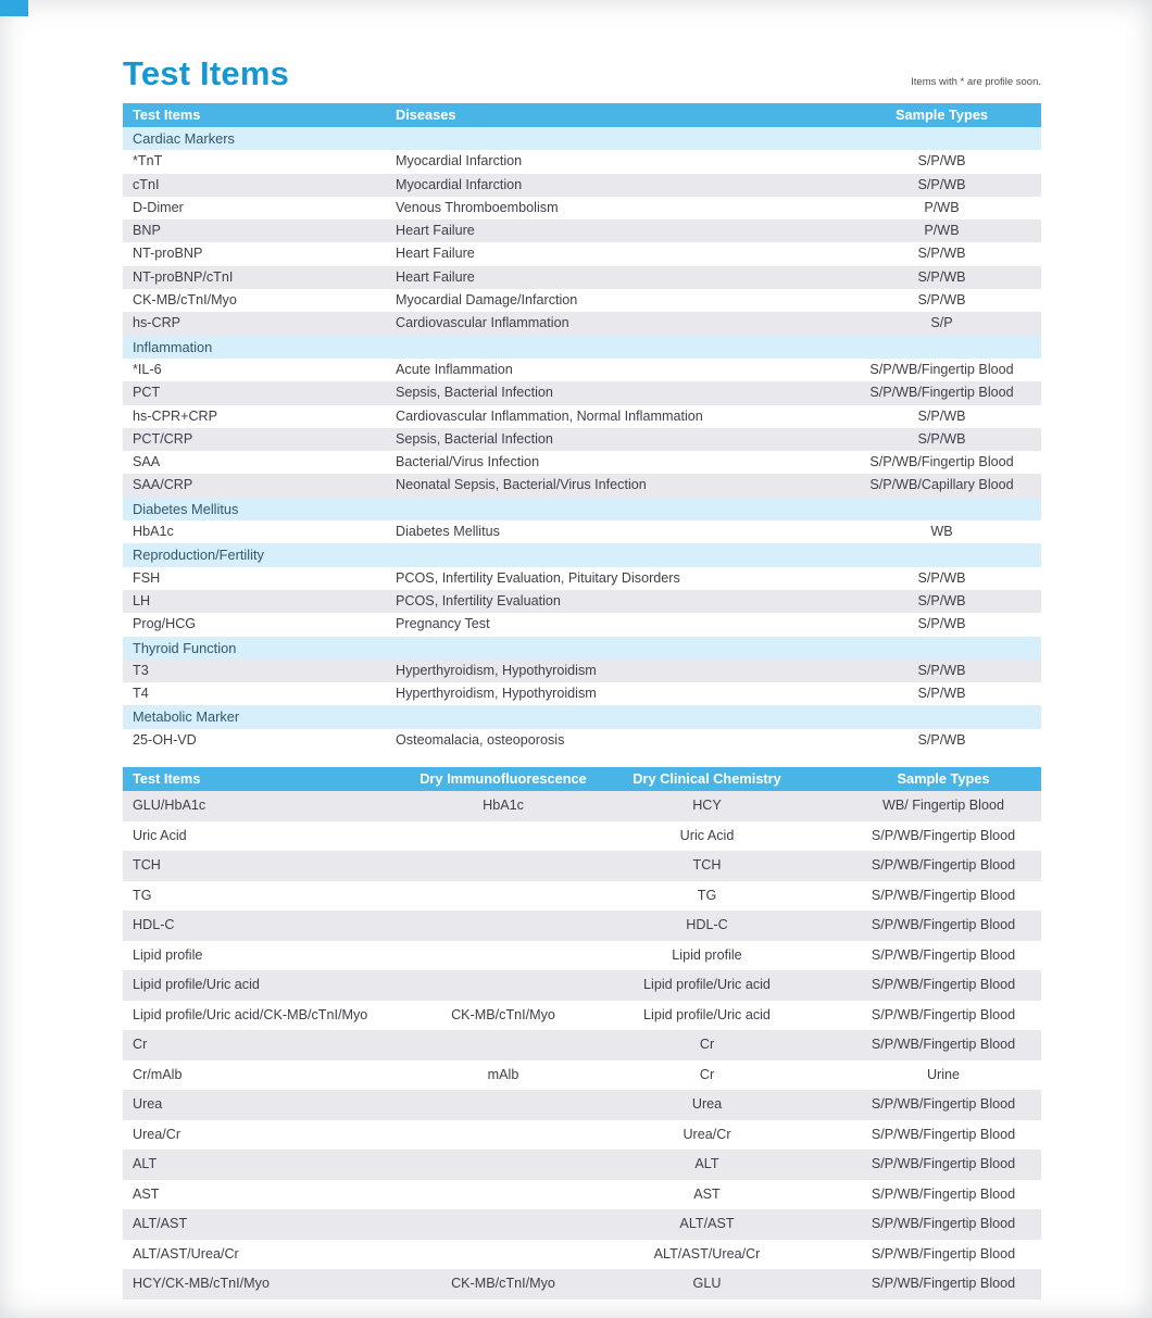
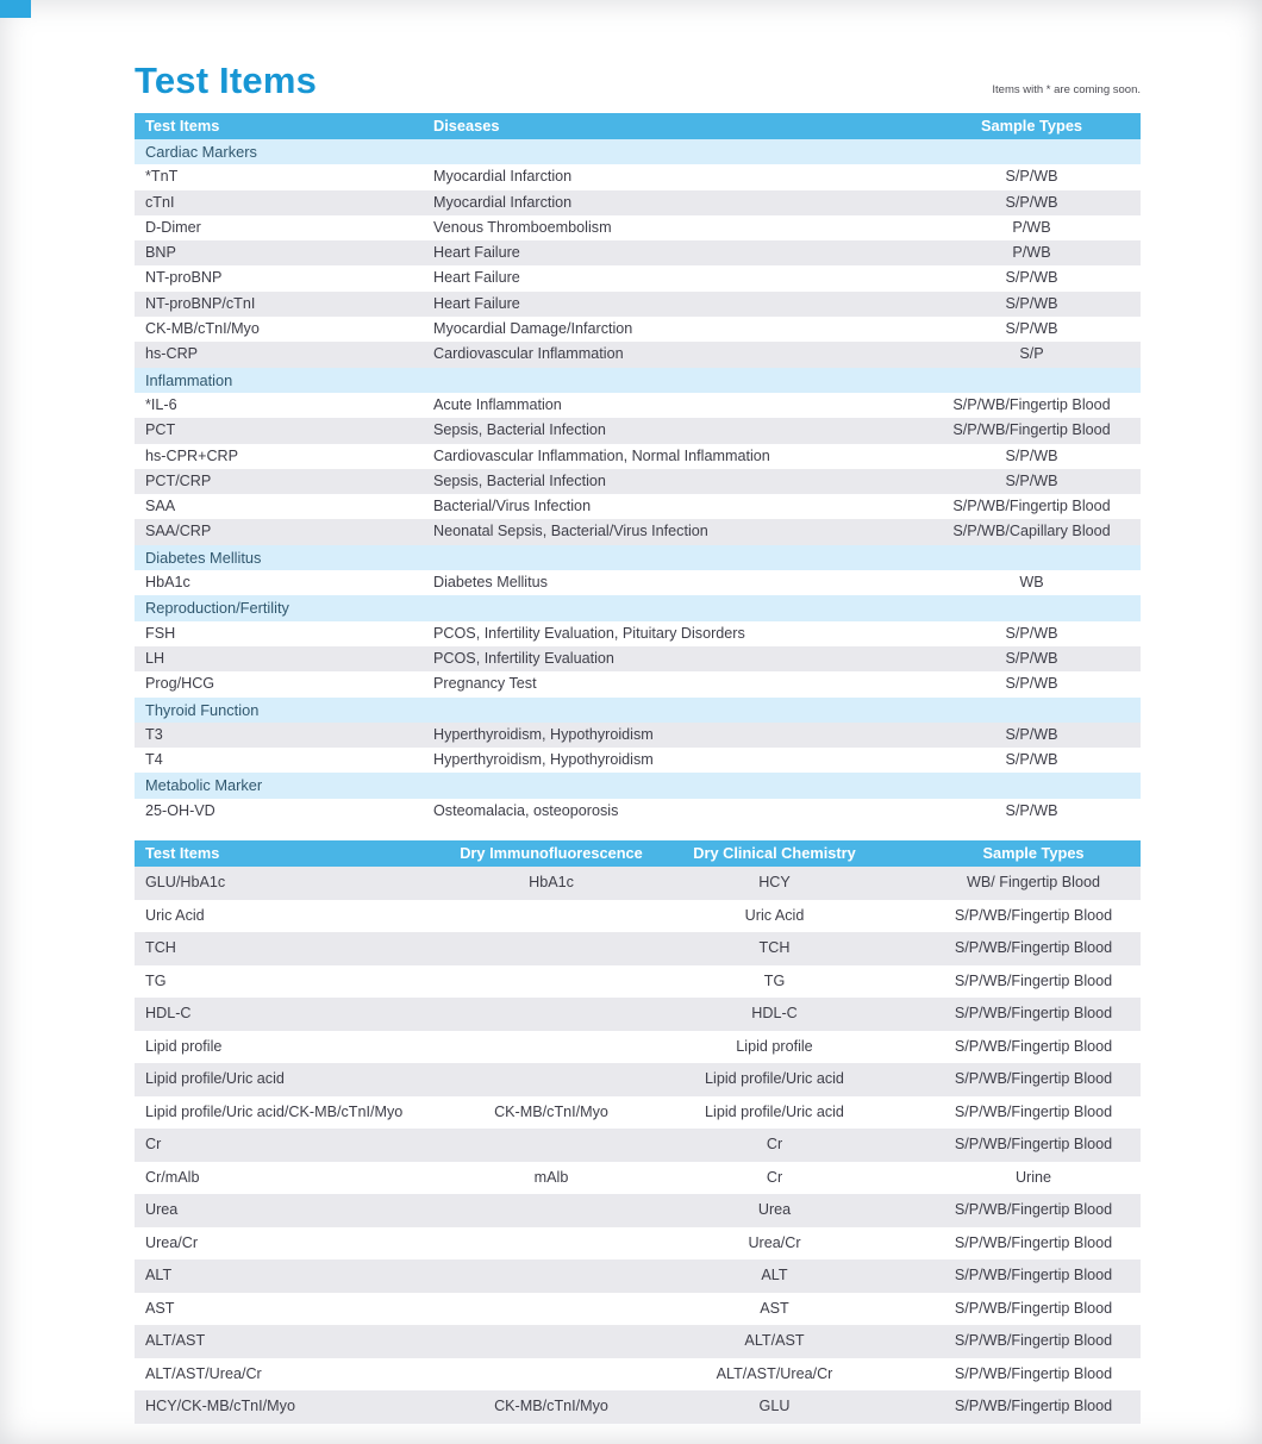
  Test Items
- Items with * are profile soon.
+ Items with * are coming soon.
  Test Items
  Diseases
  Sample Types
  Cardiac Markers
  *TnT
  Myocardial Infarction
  S/P/WB
  cTnI
  Myocardial Infarction
  S/P/WB
  D-Dimer
  Venous Thromboembolism
  P/WB
  BNP
  Heart Failure
  P/WB
  NT-proBNP
  Heart Failure
  S/P/WB
  NT-proBNP/cTnI
  Heart Failure
  S/P/WB
  CK-MB/cTnI/Myo
  Myocardial Damage/Infarction
  S/P/WB
  hs-CRP
  Cardiovascular Inflammation
  S/P
  Inflammation
  *IL-6
  Acute Inflammation
  S/P/WB/Fingertip Blood
  PCT
  Sepsis, Bacterial Infection
  S/P/WB/Fingertip Blood
  hs-CPR+CRP
  Cardiovascular Inflammation, Normal Inflammation
  S/P/WB
  PCT/CRP
  Sepsis, Bacterial Infection
  S/P/WB
  SAA
  Bacterial/Virus Infection
  S/P/WB/Fingertip Blood
  SAA/CRP
  Neonatal Sepsis, Bacterial/Virus Infection
  S/P/WB/Capillary Blood
  Diabetes Mellitus
  HbA1c
  Diabetes Mellitus
  WB
  Reproduction/Fertility
  FSH
  PCOS, Infertility Evaluation, Pituitary Disorders
  S/P/WB
  LH
  PCOS, Infertility Evaluation
  S/P/WB
  Prog/HCG
  Pregnancy Test
  S/P/WB
  Thyroid Function
  T3
  Hyperthyroidism, Hypothyroidism
  S/P/WB
  T4
  Hyperthyroidism, Hypothyroidism
  S/P/WB
  Metabolic Marker
  25-OH-VD
  Osteomalacia, osteoporosis
  S/P/WB
  Test Items
  Dry Immunofluorescence
  Dry Clinical Chemistry
  Sample Types
  GLU/HbA1c
  HbA1c
  HCY
  WB/ Fingertip Blood
  Uric Acid
  Uric Acid
  S/P/WB/Fingertip Blood
  TCH
  TCH
  S/P/WB/Fingertip Blood
  TG
  TG
  S/P/WB/Fingertip Blood
  HDL-C
  HDL-C
  S/P/WB/Fingertip Blood
  Lipid profile
  Lipid profile
  S/P/WB/Fingertip Blood
  Lipid profile/Uric acid
  Lipid profile/Uric acid
  S/P/WB/Fingertip Blood
  Lipid profile/Uric acid/CK-MB/cTnI/Myo
  CK-MB/cTnI/Myo
  Lipid profile/Uric acid
  S/P/WB/Fingertip Blood
  Cr
  Cr
  S/P/WB/Fingertip Blood
  Cr/mAlb
  mAlb
  Cr
  Urine
  Urea
  Urea
  S/P/WB/Fingertip Blood
  Urea/Cr
  Urea/Cr
  S/P/WB/Fingertip Blood
  ALT
  ALT
  S/P/WB/Fingertip Blood
  AST
  AST
  S/P/WB/Fingertip Blood
  ALT/AST
  ALT/AST
  S/P/WB/Fingertip Blood
  ALT/AST/Urea/Cr
  ALT/AST/Urea/Cr
  S/P/WB/Fingertip Blood
  HCY/CK-MB/cTnI/Myo
  CK-MB/cTnI/Myo
  GLU
  S/P/WB/Fingertip Blood
